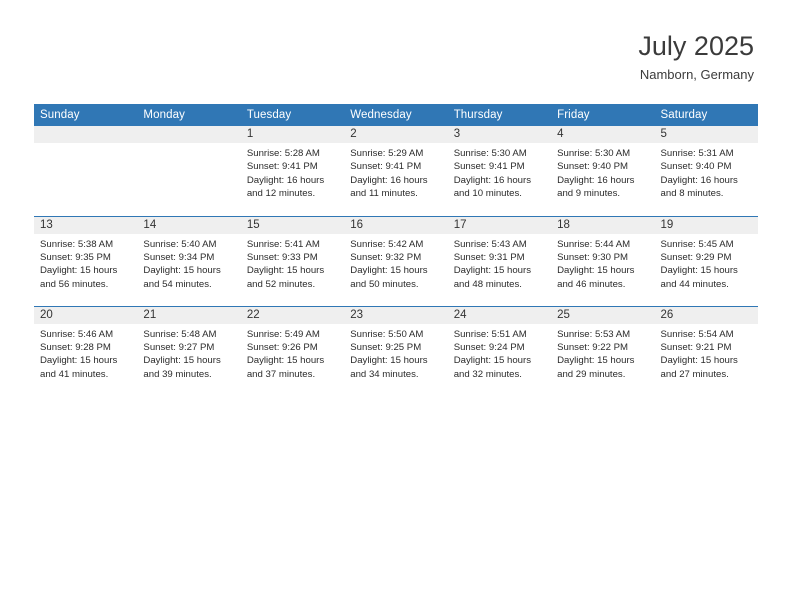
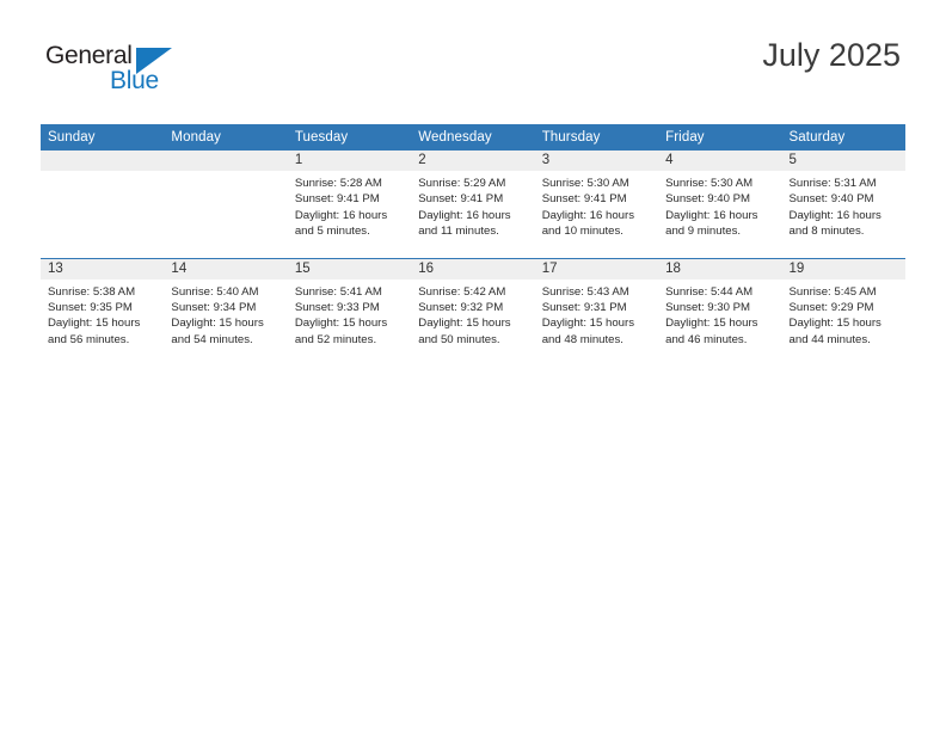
+ General
+ Blue
  July 2025
- Namborn, Germany
  Sunday	Monday	Tuesday	Wednesday	Thursday	Friday	Saturday
- 		1Sunrise: 5:28 AMSunset: 9:41 PMDaylight: 16 hoursand 12 minutes.	2Sunrise: 5:29 AMSunset: 9:41 PMDaylight: 16 hoursand 11 minutes.	3Sunrise: 5:30 AMSunset: 9:41 PMDaylight: 16 hoursand 10 minutes.	4Sunrise: 5:30 AMSunset: 9:40 PMDaylight: 16 hoursand 9 minutes.	5Sunrise: 5:31 AMSunset: 9:40 PMDaylight: 16 hoursand 8 minutes.
+ 		1Sunrise: 5:28 AMSunset: 9:41 PMDaylight: 16 hoursand 5 minutes.	2Sunrise: 5:29 AMSunset: 9:41 PMDaylight: 16 hoursand 11 minutes.	3Sunrise: 5:30 AMSunset: 9:41 PMDaylight: 16 hoursand 10 minutes.	4Sunrise: 5:30 AMSunset: 9:40 PMDaylight: 16 hoursand 9 minutes.	5Sunrise: 5:31 AMSunset: 9:40 PMDaylight: 16 hoursand 8 minutes.
  13Sunrise: 5:38 AMSunset: 9:35 PMDaylight: 15 hoursand 56 minutes.	14Sunrise: 5:40 AMSunset: 9:34 PMDaylight: 15 hoursand 54 minutes.	15Sunrise: 5:41 AMSunset: 9:33 PMDaylight: 15 hoursand 52 minutes.	16Sunrise: 5:42 AMSunset: 9:32 PMDaylight: 15 hoursand 50 minutes.	17Sunrise: 5:43 AMSunset: 9:31 PMDaylight: 15 hoursand 48 minutes.	18Sunrise: 5:44 AMSunset: 9:30 PMDaylight: 15 hoursand 46 minutes.	19Sunrise: 5:45 AMSunset: 9:29 PMDaylight: 15 hoursand 44 minutes.
- 20Sunrise: 5:46 AMSunset: 9:28 PMDaylight: 15 hoursand 41 minutes.	21Sunrise: 5:48 AMSunset: 9:27 PMDaylight: 15 hoursand 39 minutes.	22Sunrise: 5:49 AMSunset: 9:26 PMDaylight: 15 hoursand 37 minutes.	23Sunrise: 5:50 AMSunset: 9:25 PMDaylight: 15 hoursand 34 minutes.	24Sunrise: 5:51 AMSunset: 9:24 PMDaylight: 15 hoursand 32 minutes.	25Sunrise: 5:53 AMSunset: 9:22 PMDaylight: 15 hoursand 29 minutes.	26Sunrise: 5:54 AMSunset: 9:21 PMDaylight: 15 hoursand 27 minutes.
